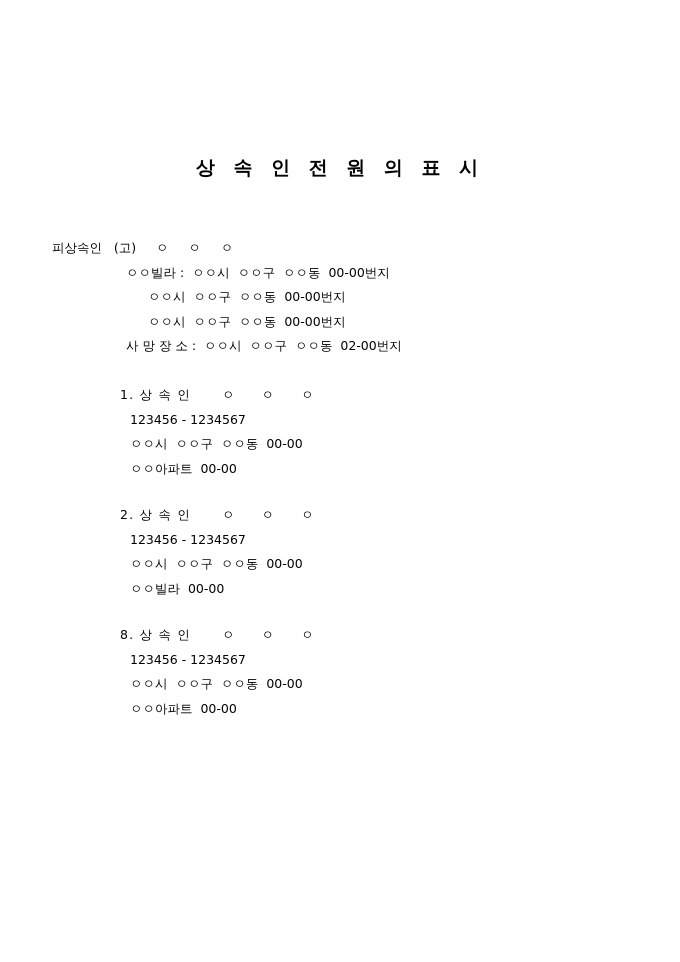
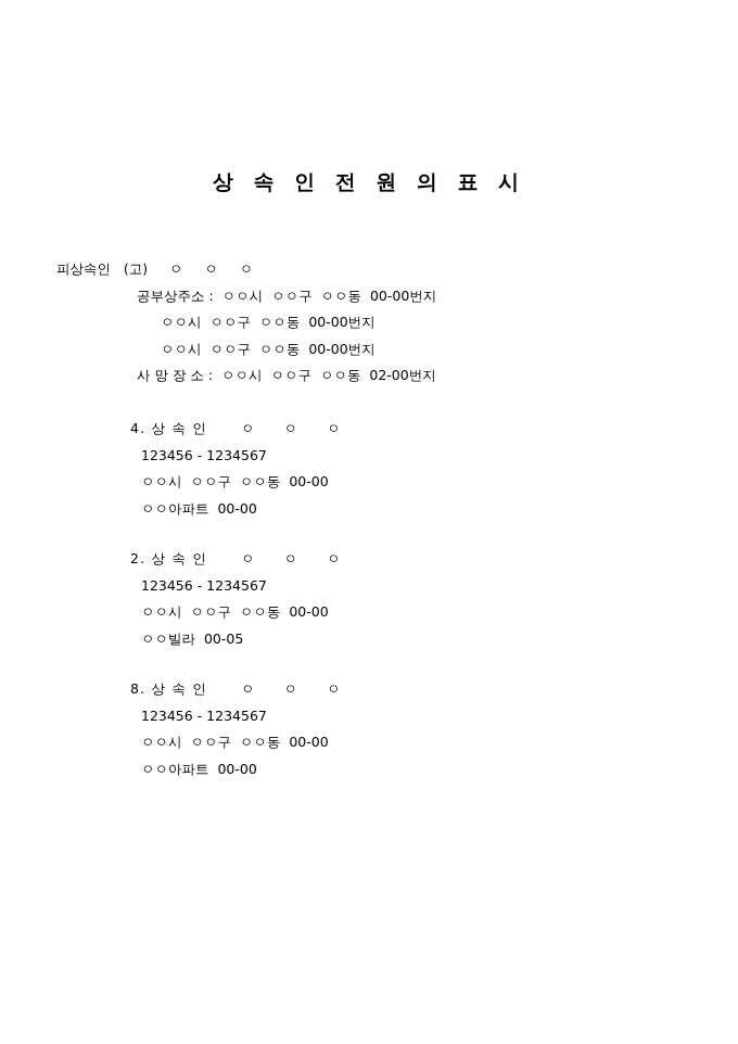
  상 속 인 전 원 의 표 시
  피상속인 (고) ㅇ ㅇ ㅇ
- ㅇㅇ빌라 : ㅇㅇ시 ㅇㅇ구 ㅇㅇ동 00-00번지
+ 공부상주소 : ㅇㅇ시 ㅇㅇ구 ㅇㅇ동 00-00번지
  ㅇㅇ시 ㅇㅇ구 ㅇㅇ동 00-00번지
  ㅇㅇ시 ㅇㅇ구 ㅇㅇ동 00-00번지
  사 망 장 소 : ㅇㅇ시 ㅇㅇ구 ㅇㅇ동 02-00번지
- 1. 상 속 인 ㅇ ㅇ ㅇ
+ 4. 상 속 인 ㅇ ㅇ ㅇ
  123456 - 1234567
  ㅇㅇ시 ㅇㅇ구 ㅇㅇ동 00-00
  ㅇㅇ아파트 00-00
  2. 상 속 인 ㅇ ㅇ ㅇ
  123456 - 1234567
  ㅇㅇ시 ㅇㅇ구 ㅇㅇ동 00-00
- ㅇㅇ빌라 00-00
+ ㅇㅇ빌라 00-05
  8. 상 속 인 ㅇ ㅇ ㅇ
  123456 - 1234567
  ㅇㅇ시 ㅇㅇ구 ㅇㅇ동 00-00
  ㅇㅇ아파트 00-00
